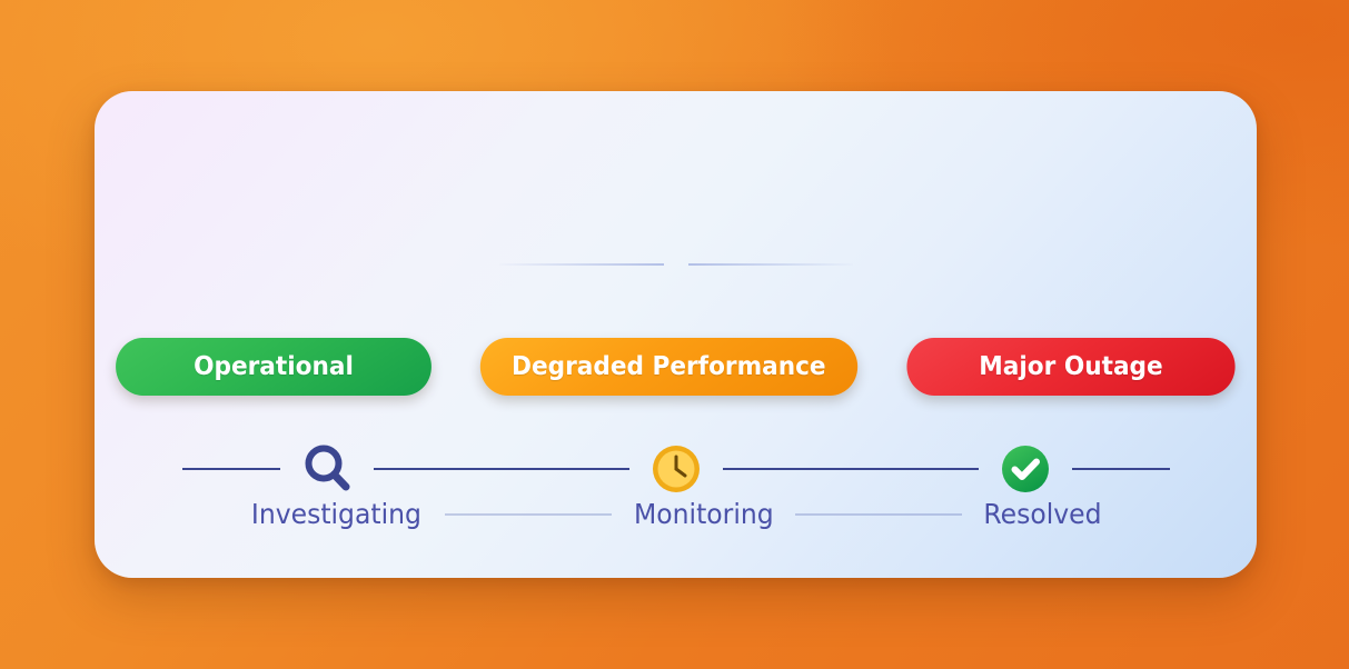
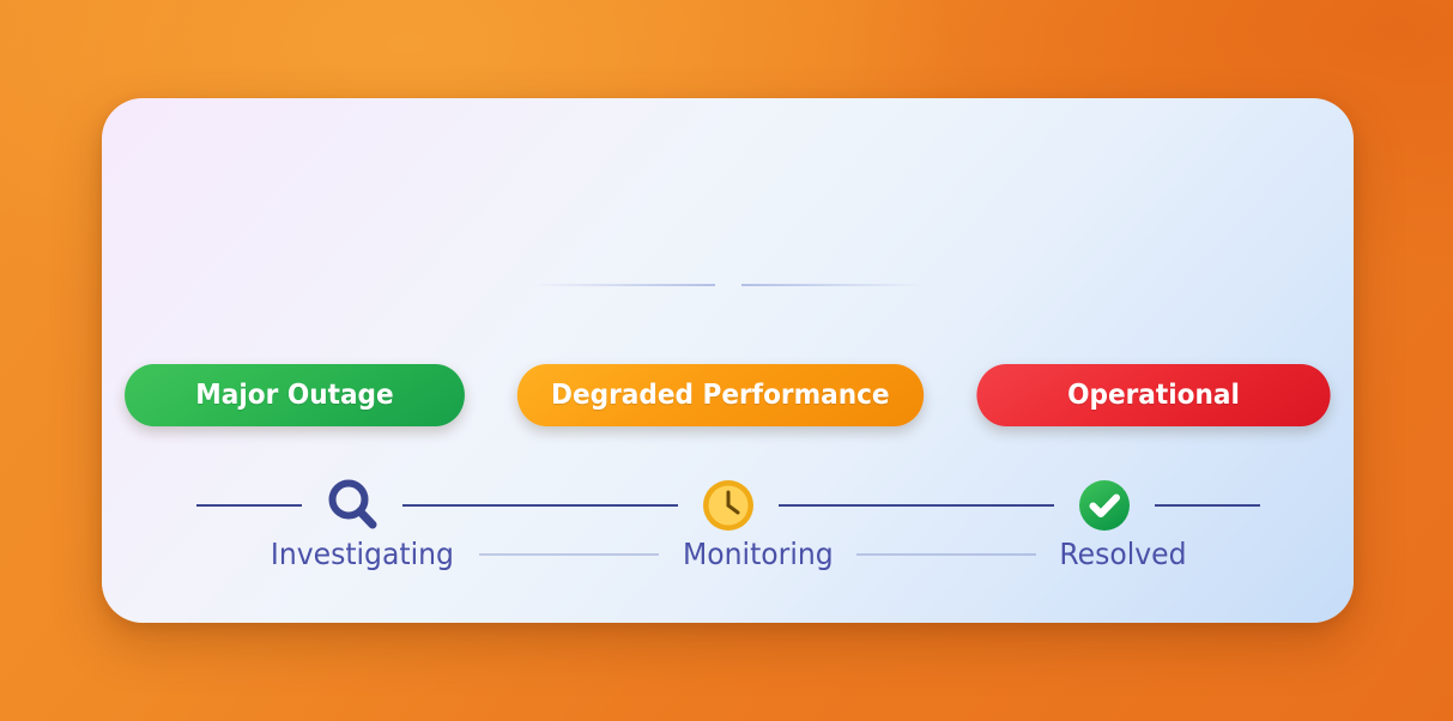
- Operational
+ Major Outage
  Degraded Performance
- Major Outage
+ Operational
  Investigating
  Monitoring
  Resolved
